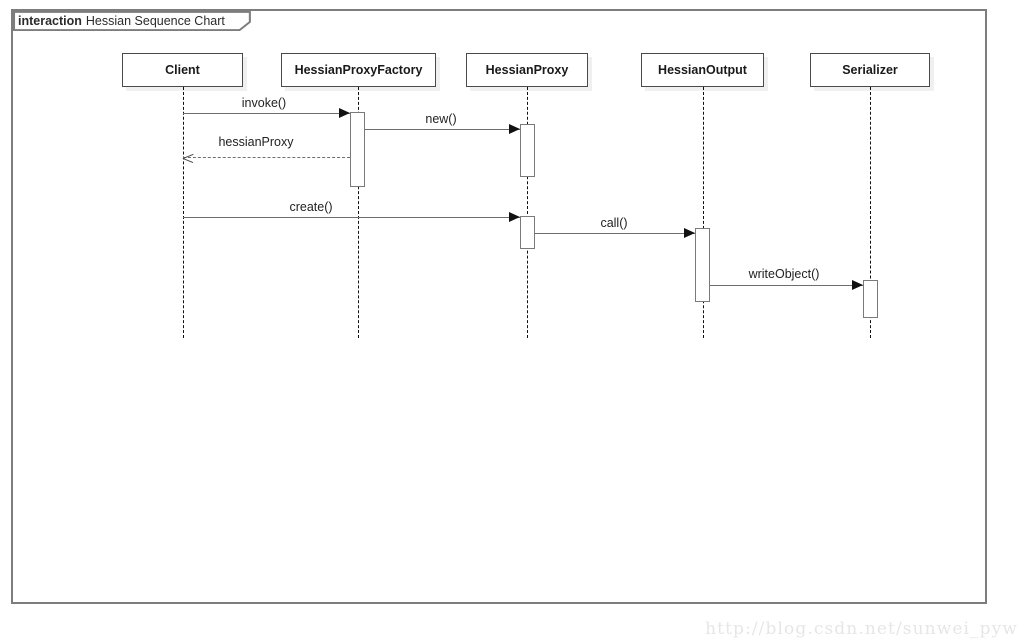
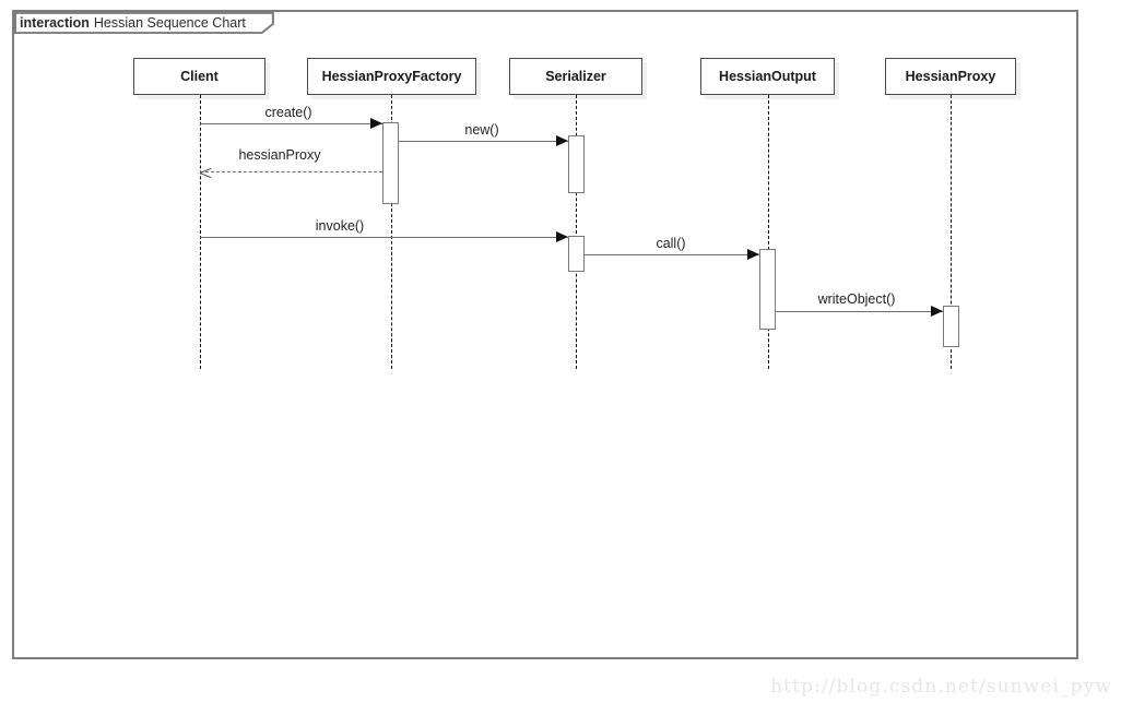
  interaction
  Hessian Sequence Chart
  Client
  HessianProxyFactory
- HessianProxy
+ Serializer
  HessianOutput
- Serializer
+ HessianProxy
- invoke()
+ create()
  new()
  hessianProxy
- create()
+ invoke()
  call()
  writeObject()
  http://blog.csdn.net/sunwei_pyw
